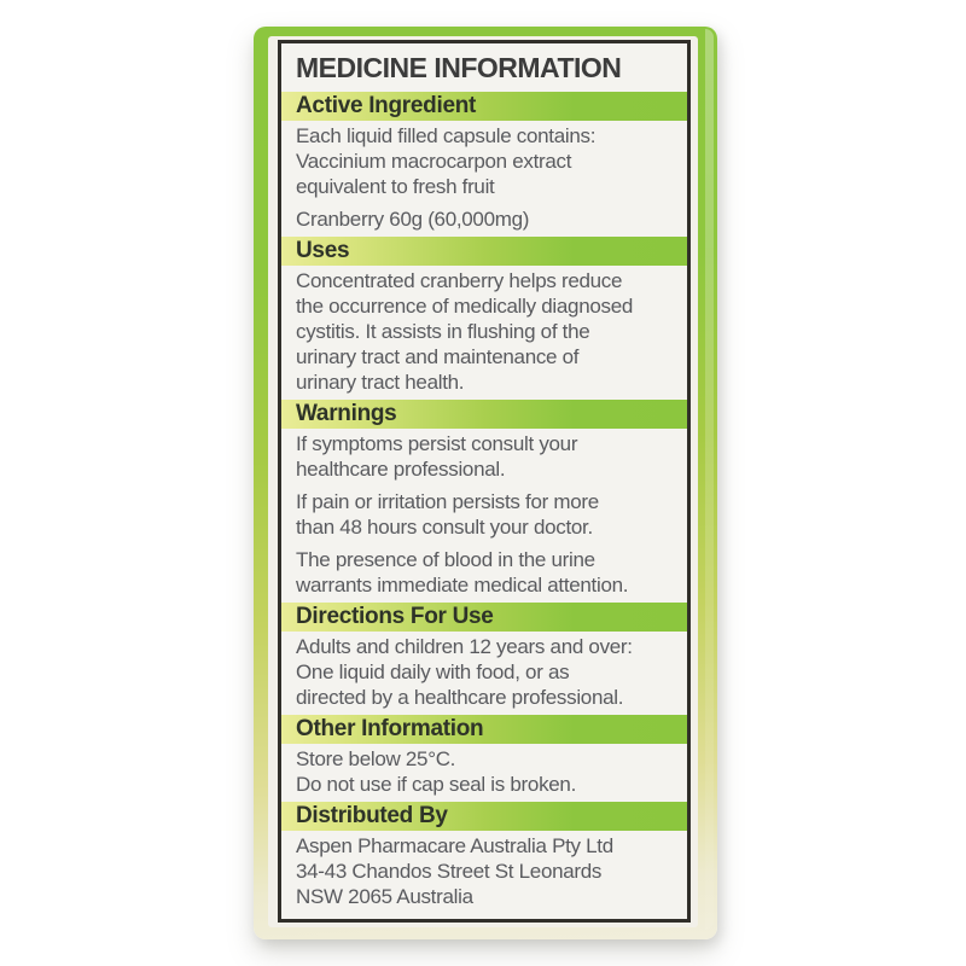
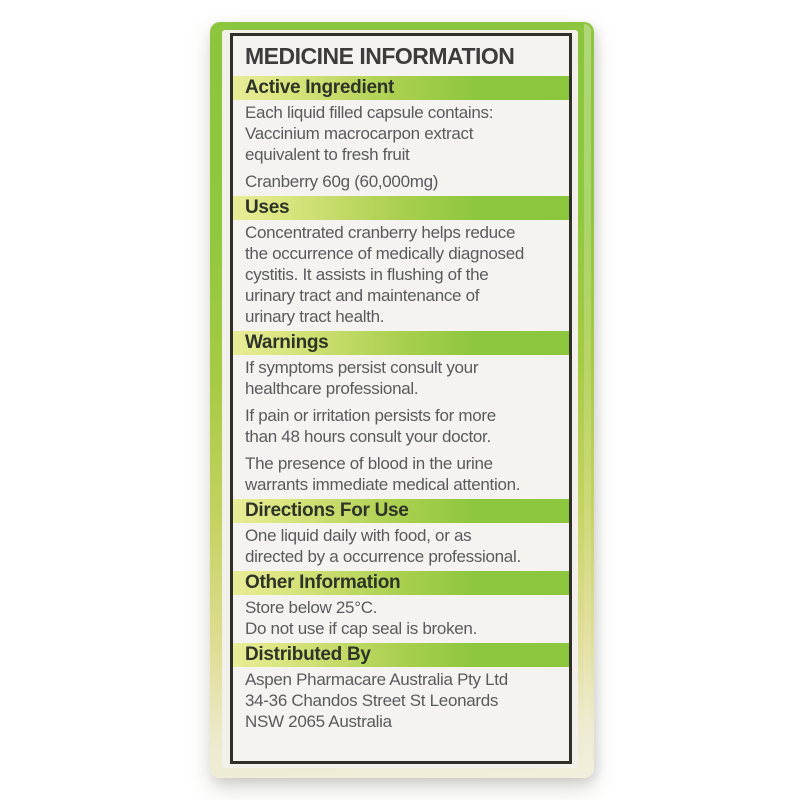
  MEDICINE INFORMATION
  Active Ingredient
  Each liquid filled capsule contains:
  Vaccinium macrocarpon extract
  equivalent to fresh fruit
  Cranberry 60g (60,000mg)
  Uses
  Concentrated cranberry helps reduce
  the occurrence of medically diagnosed
  cystitis. It assists in flushing of the
  urinary tract and maintenance of
  urinary tract health.
  Warnings
  If symptoms persist consult your
  healthcare professional.
  If pain or irritation persists for more
  than 48 hours consult your doctor.
  The presence of blood in the urine
  warrants immediate medical attention.
  Directions For Use
- Adults and children 12 years and over:
  One liquid daily with food, or as
- directed by a healthcare professional.
+ directed by a occurrence professional.
  Other Information
  Store below 25°C.
  Do not use if cap seal is broken.
  Distributed By
  Aspen Pharmacare Australia Pty Ltd
- 34-43 Chandos Street St Leonards
+ 34-36 Chandos Street St Leonards
  NSW 2065 Australia
